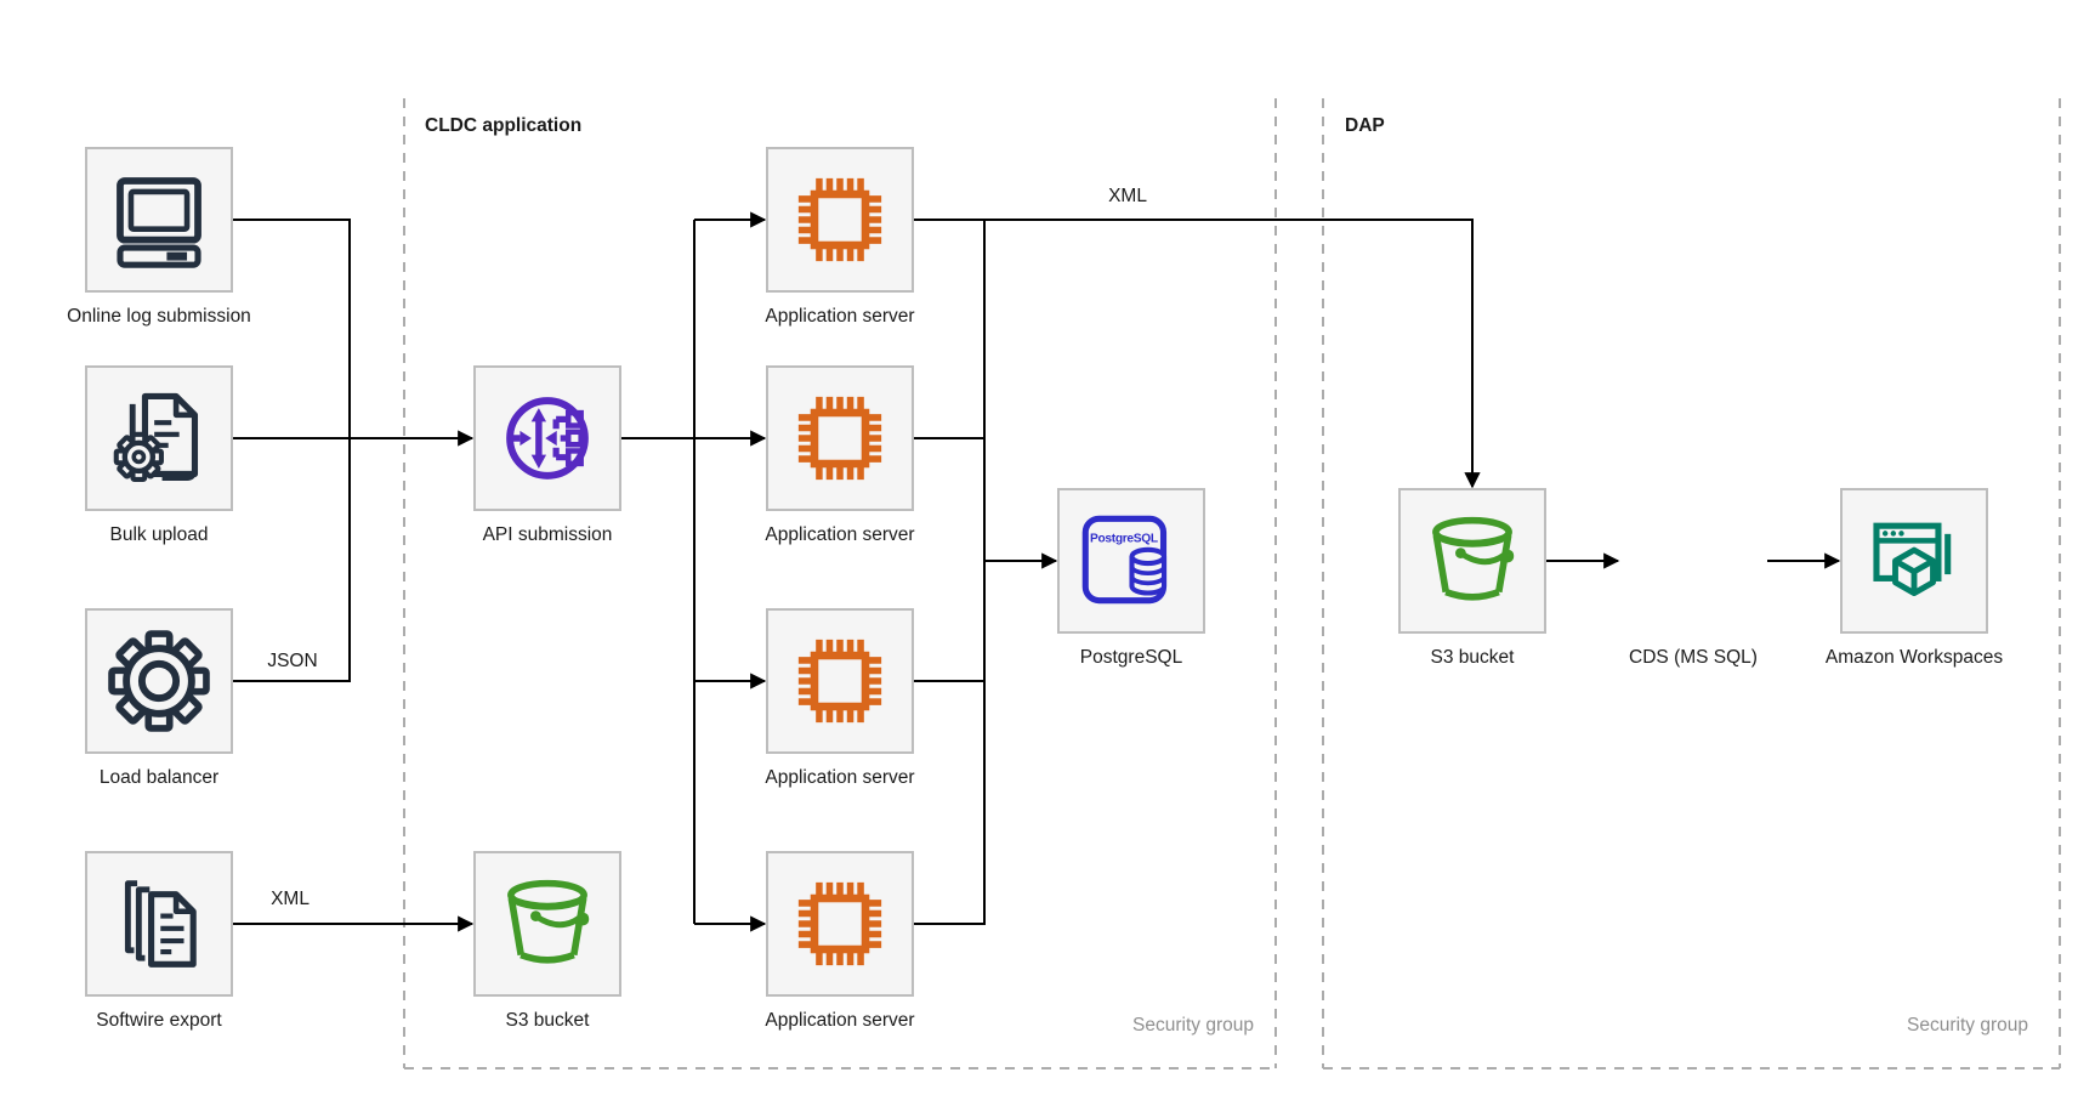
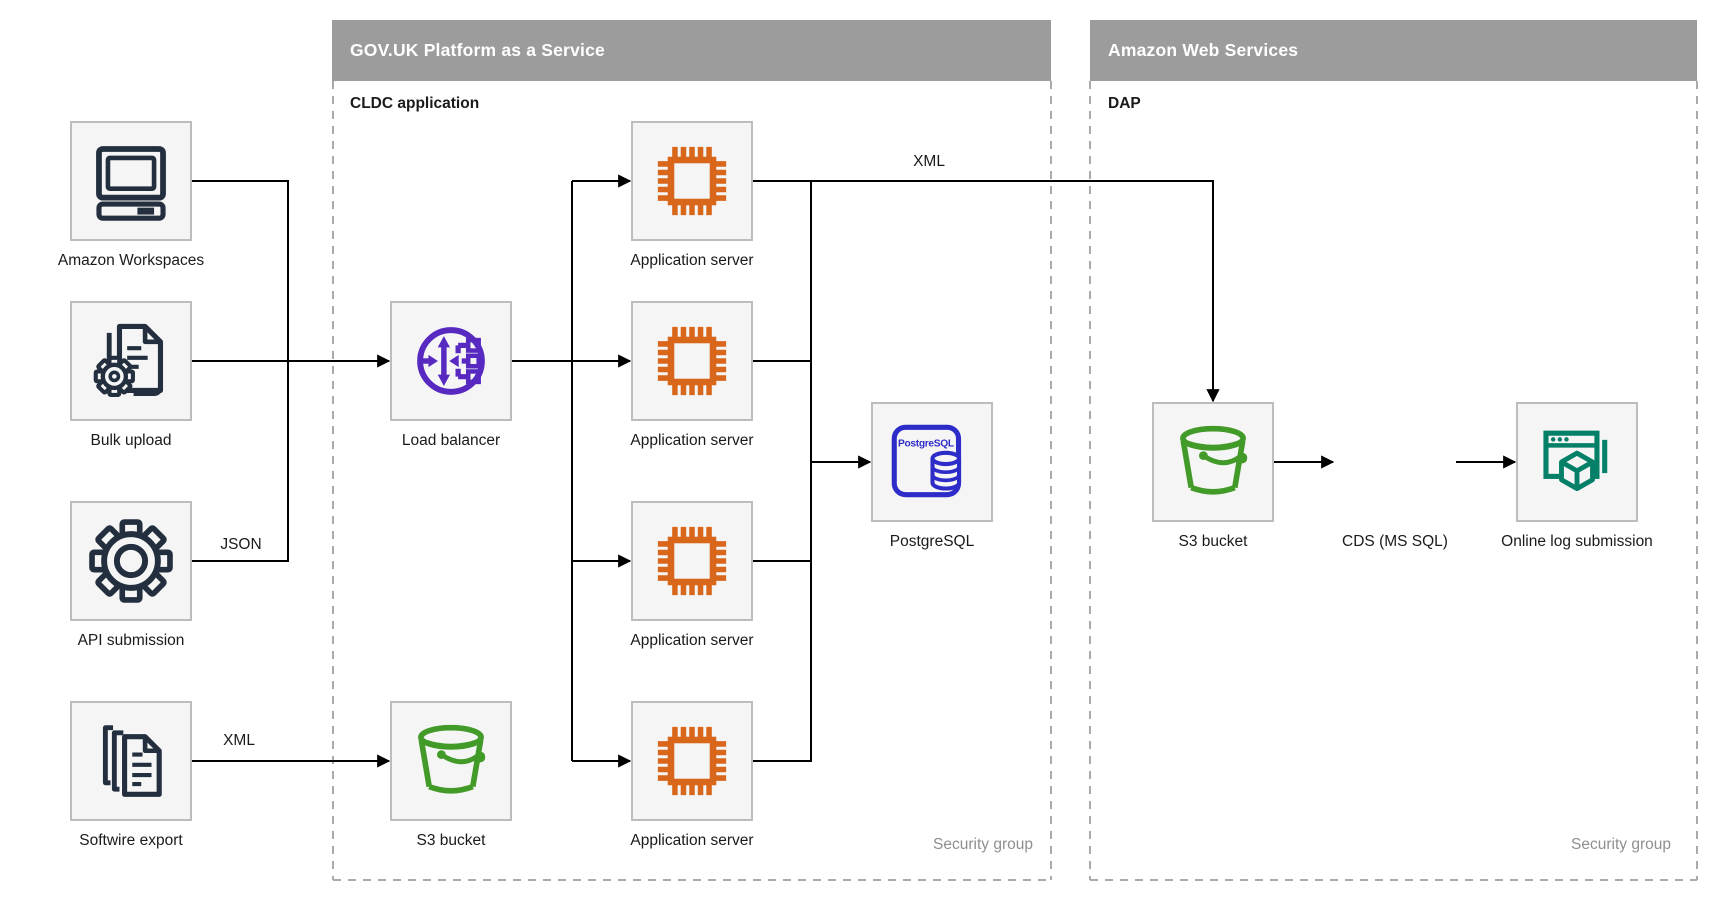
+ GOV.UK Platform as a Service
+ Amazon Web Services
  CLDC application
  DAP
  Security group
  Security group
  JSON
  XML
  XML
- Online log submission
+ Amazon Workspaces
  Bulk upload
- Load balancer
+ API submission
  Softwire export
- API submission
+ Load balancer
  S3 bucket
  Application server
  Application server
  Application server
  Application server
  PostgreSQL
  PostgreSQL
  S3 bucket
  CDS (MS SQL)
- Amazon Workspaces
+ Online log submission
